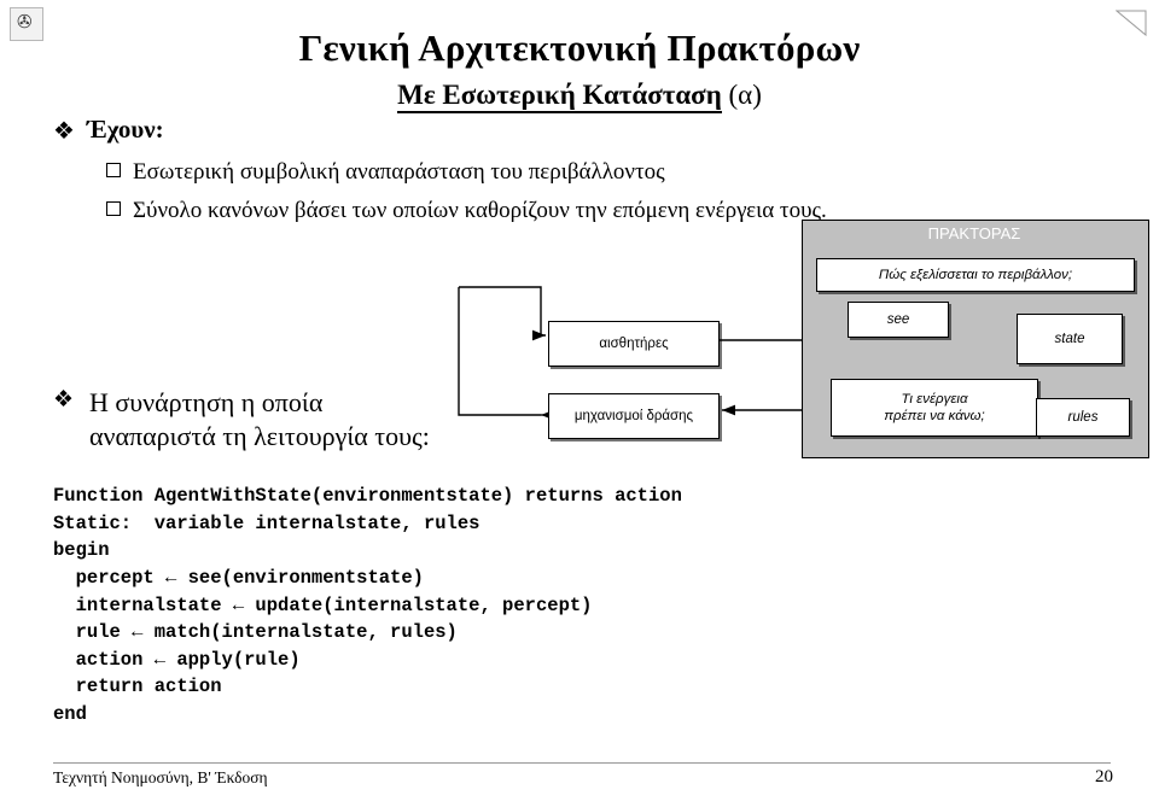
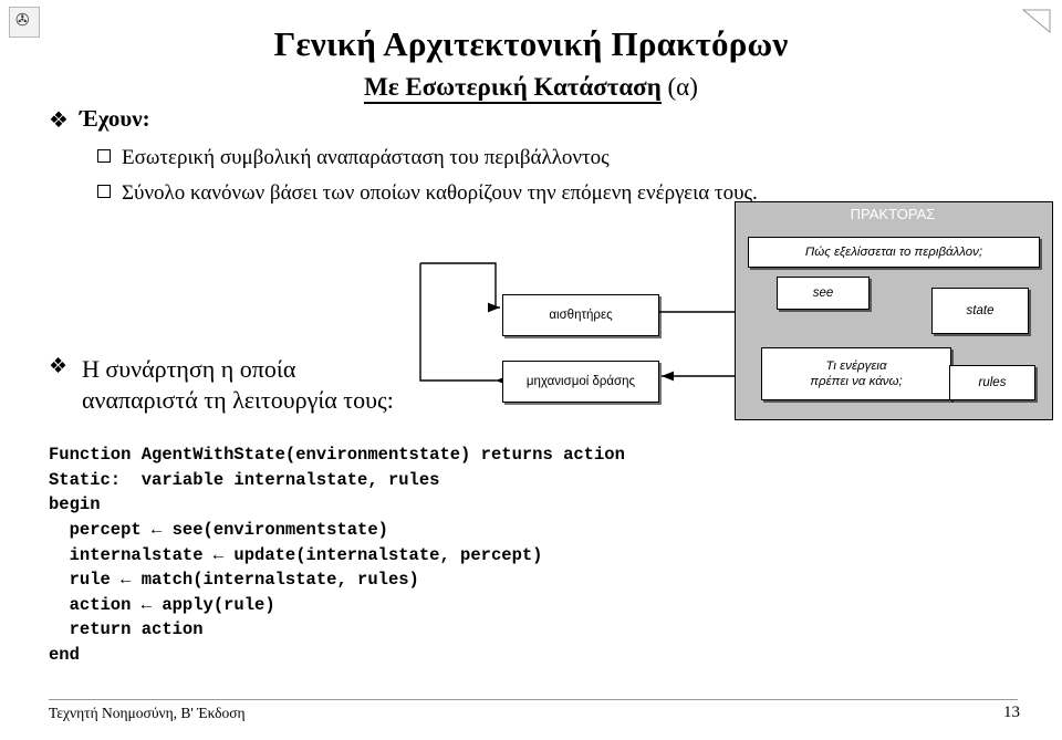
  ✇
  Γενική Αρχιτεκτονική Πρακτόρων
  Με Εσωτερική Κατάσταση (α)
  ❖
  Έχουν:
  Εσωτερική συμβολική αναπαράσταση του περιβάλλοντος
  Σύνολο κανόνων βάσει των οποίων καθορίζουν την επόμενη ενέργεια τους.
  ❖
  Η συνάρτηση η οποία
  αναπαριστά τη λειτουργία τους:
  ΠΡΑΚΤΟΡΑΣ
  Πώς εξελίσσεται το περιβάλλον;
  αισθητήρες
  μηχανισμοί δράσης
  see
  state
  Τι ενέργεια
  πρέπει να κάνω;
  rules
  Function AgentWithState(environmentstate) returns action
  Static: variable internalstate, rules
  begin
  percept ← see(environmentstate)
  internalstate ← update(internalstate, percept)
  rule ← match(internalstate, rules)
  action ← apply(rule)
  return action
  end
  Τεχνητή Νοημοσύνη, Β' Έκδοση
- 20
+ 13
